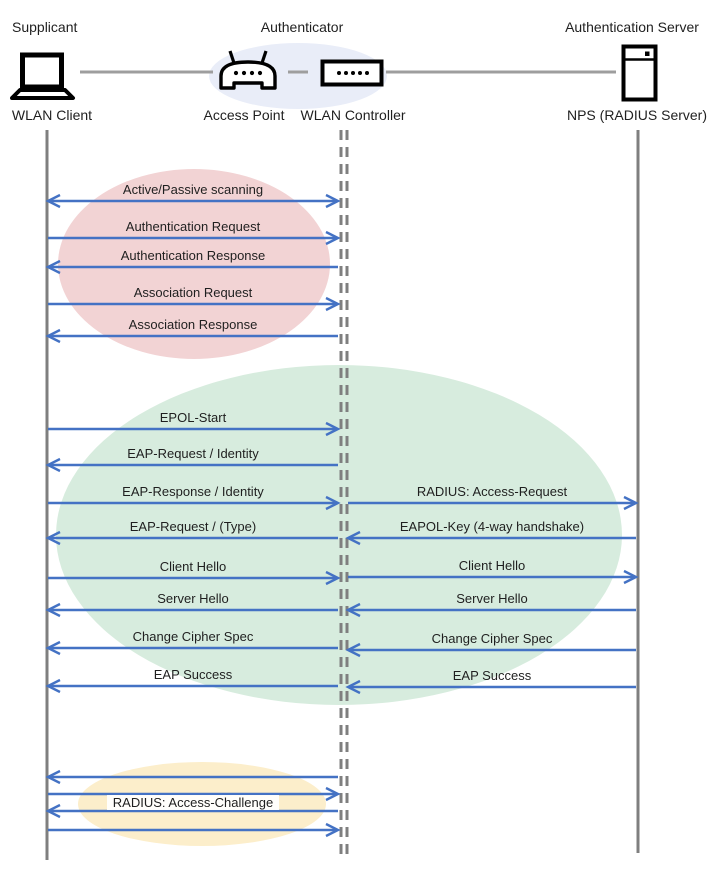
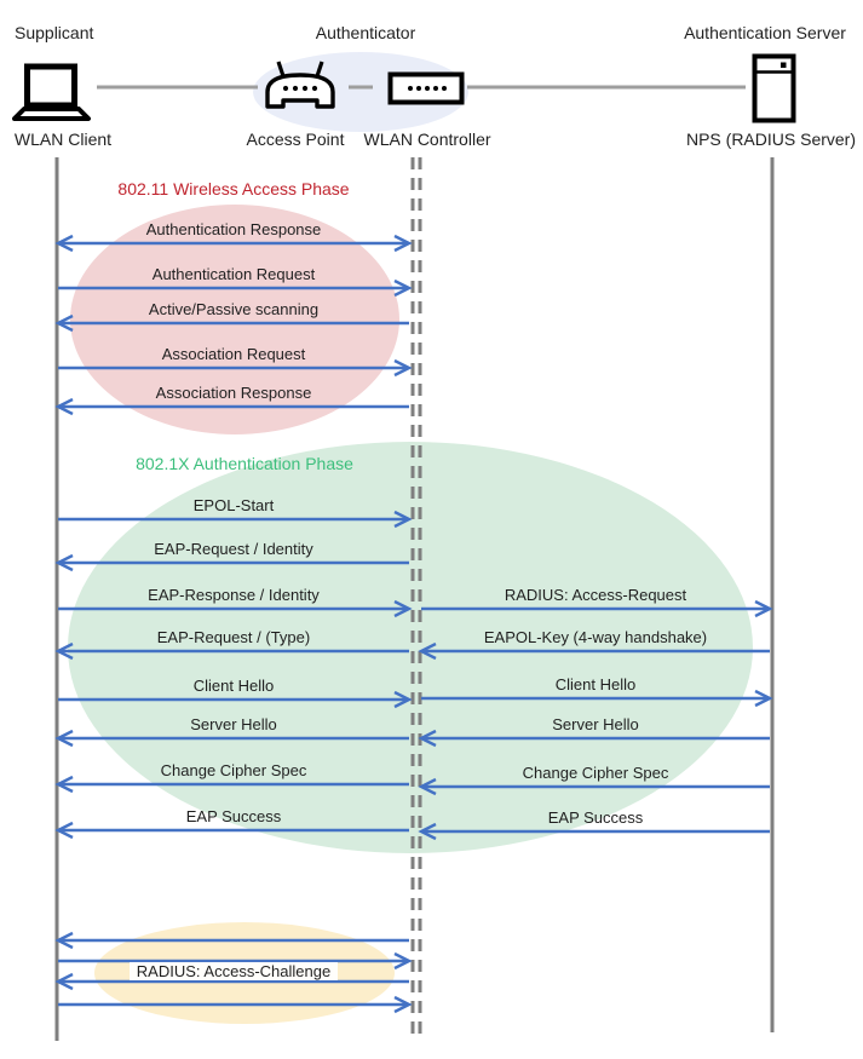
  Supplicant
  Authenticator
  Authentication Server
  WLAN Client
  Access Point
  WLAN Controller
  NPS (RADIUS Server)
+ 802.11 Wireless Access Phase
+ 802.1X Authentication Phase
- Active/Passive scanning
+ Authentication Response
  Authentication Request
- Authentication Response
+ Active/Passive scanning
  Association Request
  Association Response
  EPOL-Start
  EAP-Request / Identity
  EAP-Response / Identity
  EAP-Request / (Type)
  Client Hello
  Server Hello
  Change Cipher Spec
  EAP Success
  RADIUS: Access-Request
  EAPOL-Key (4-way handshake)
  Client Hello
  Server Hello
  Change Cipher Spec
  EAP Success
  RADIUS: Access-Challenge
